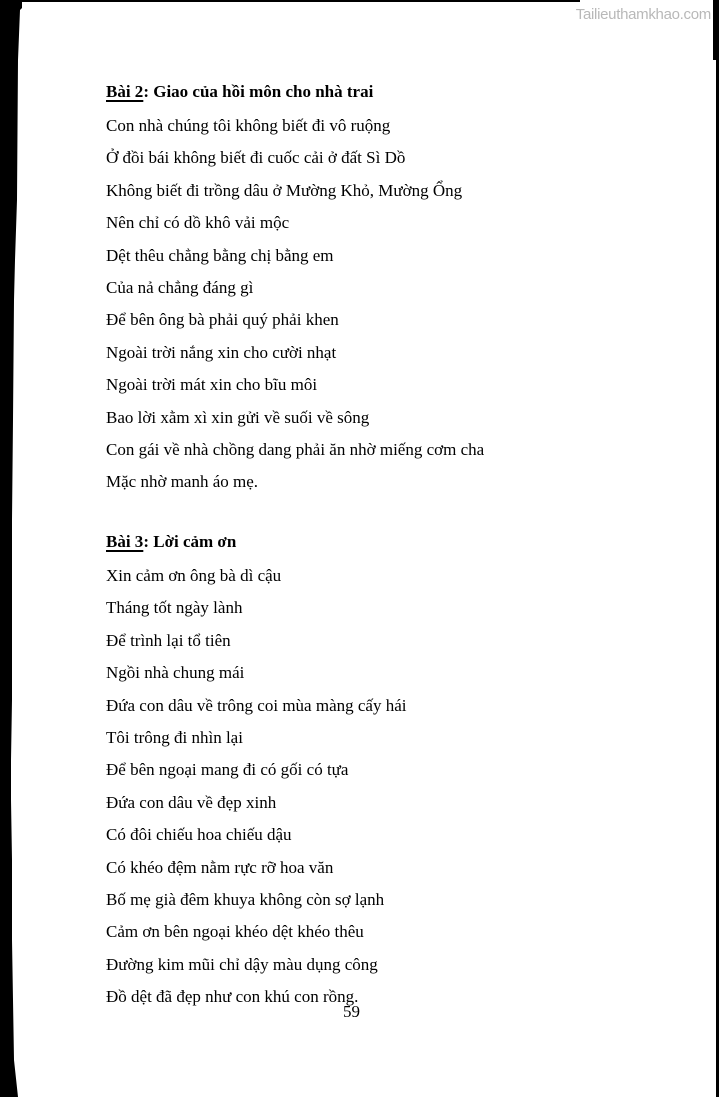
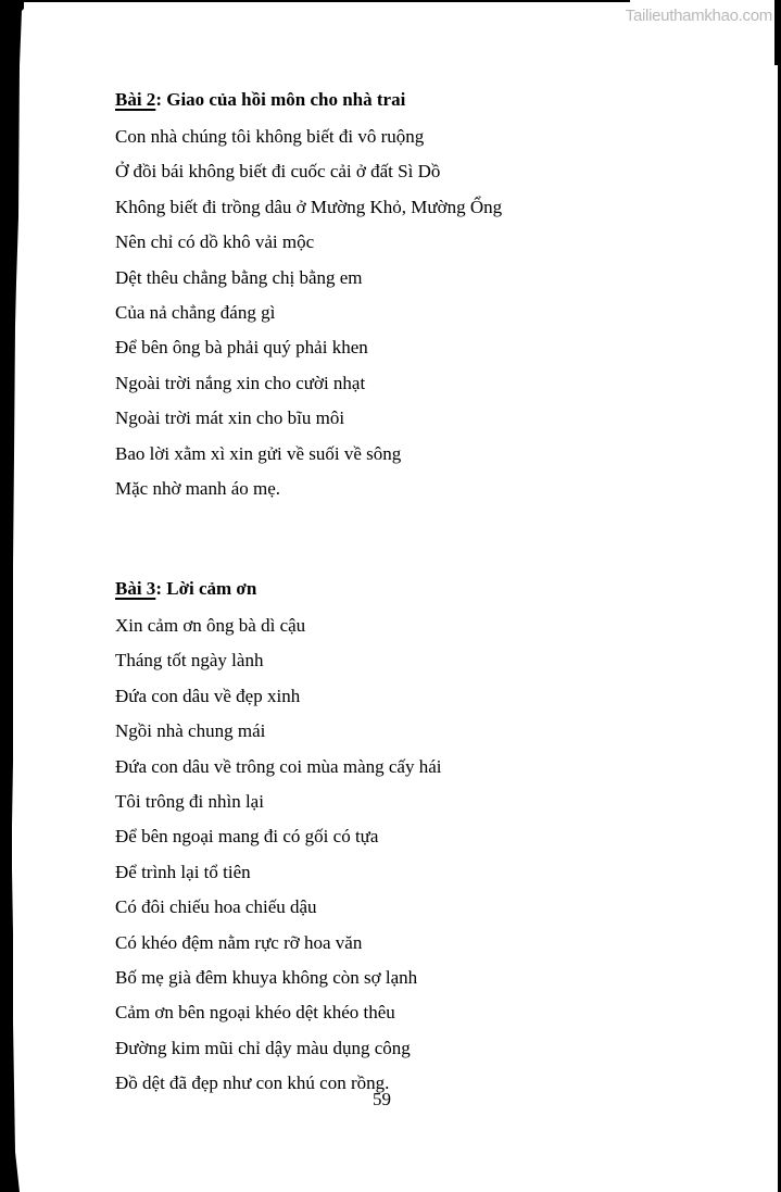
  Tailieuthamkhao.com
  Bài 2: Giao của hồi môn cho nhà trai
  Con nhà chúng tôi không biết đi vô ruộng
  Ở đồi bái không biết đi cuốc cải ở đất Sì Dồ
  Không biết đi trồng dâu ở Mường Khỏ, Mường Ổng
  Nên chỉ có dồ khô vải mộc
  Dệt thêu chẳng bằng chị bằng em
  Của nả chẳng đáng gì
  Để bên ông bà phải quý phải khen
  Ngoài trời nắng xin cho cười nhạt
  Ngoài trời mát xin cho bĩu môi
  Bao lời xằm xì xin gửi về suối về sông
- Con gái về nhà chồng dang phải ăn nhờ miếng cơm cha
  Mặc nhờ manh áo mẹ.
  Bài 3: Lời cảm ơn
  Xin cảm ơn ông bà dì cậu
  Tháng tốt ngày lành
- Để trình lại tổ tiên
+ Đứa con dâu về đẹp xinh
  Ngồi nhà chung mái
  Đứa con dâu về trông coi mùa màng cấy hái
  Tôi trông đi nhìn lại
  Để bên ngoại mang đi có gối có tựa
- Đứa con dâu về đẹp xinh
+ Để trình lại tổ tiên
  Có đôi chiếu hoa chiếu dậu
  Có khéo đệm nằm rực rỡ hoa văn
  Bố mẹ già đêm khuya không còn sợ lạnh
  Cảm ơn bên ngoại khéo dệt khéo thêu
  Đường kim mũi chỉ dậy màu dụng công
  Đồ dệt đã đẹp như con khú con rồng.
  59
